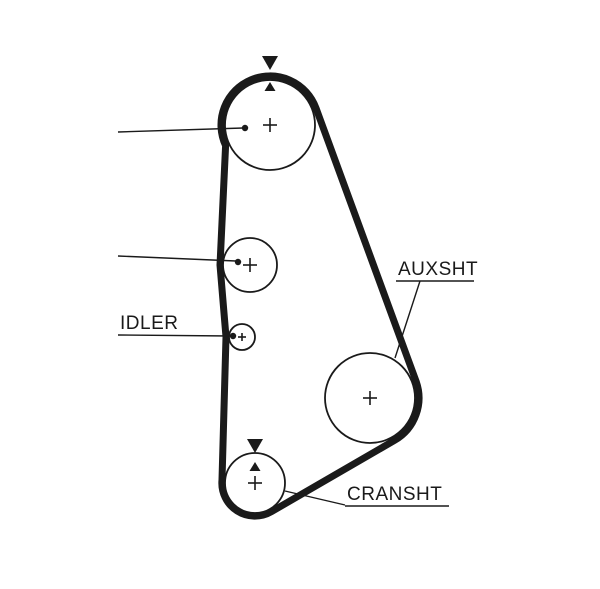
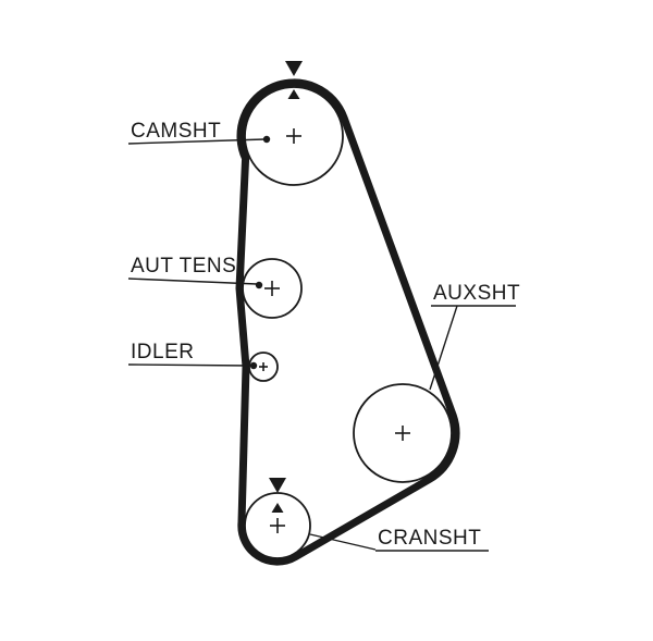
+ CAMSHT
+ AUT TENS
  IDLER
  AUXSHT
  CRANSHT
